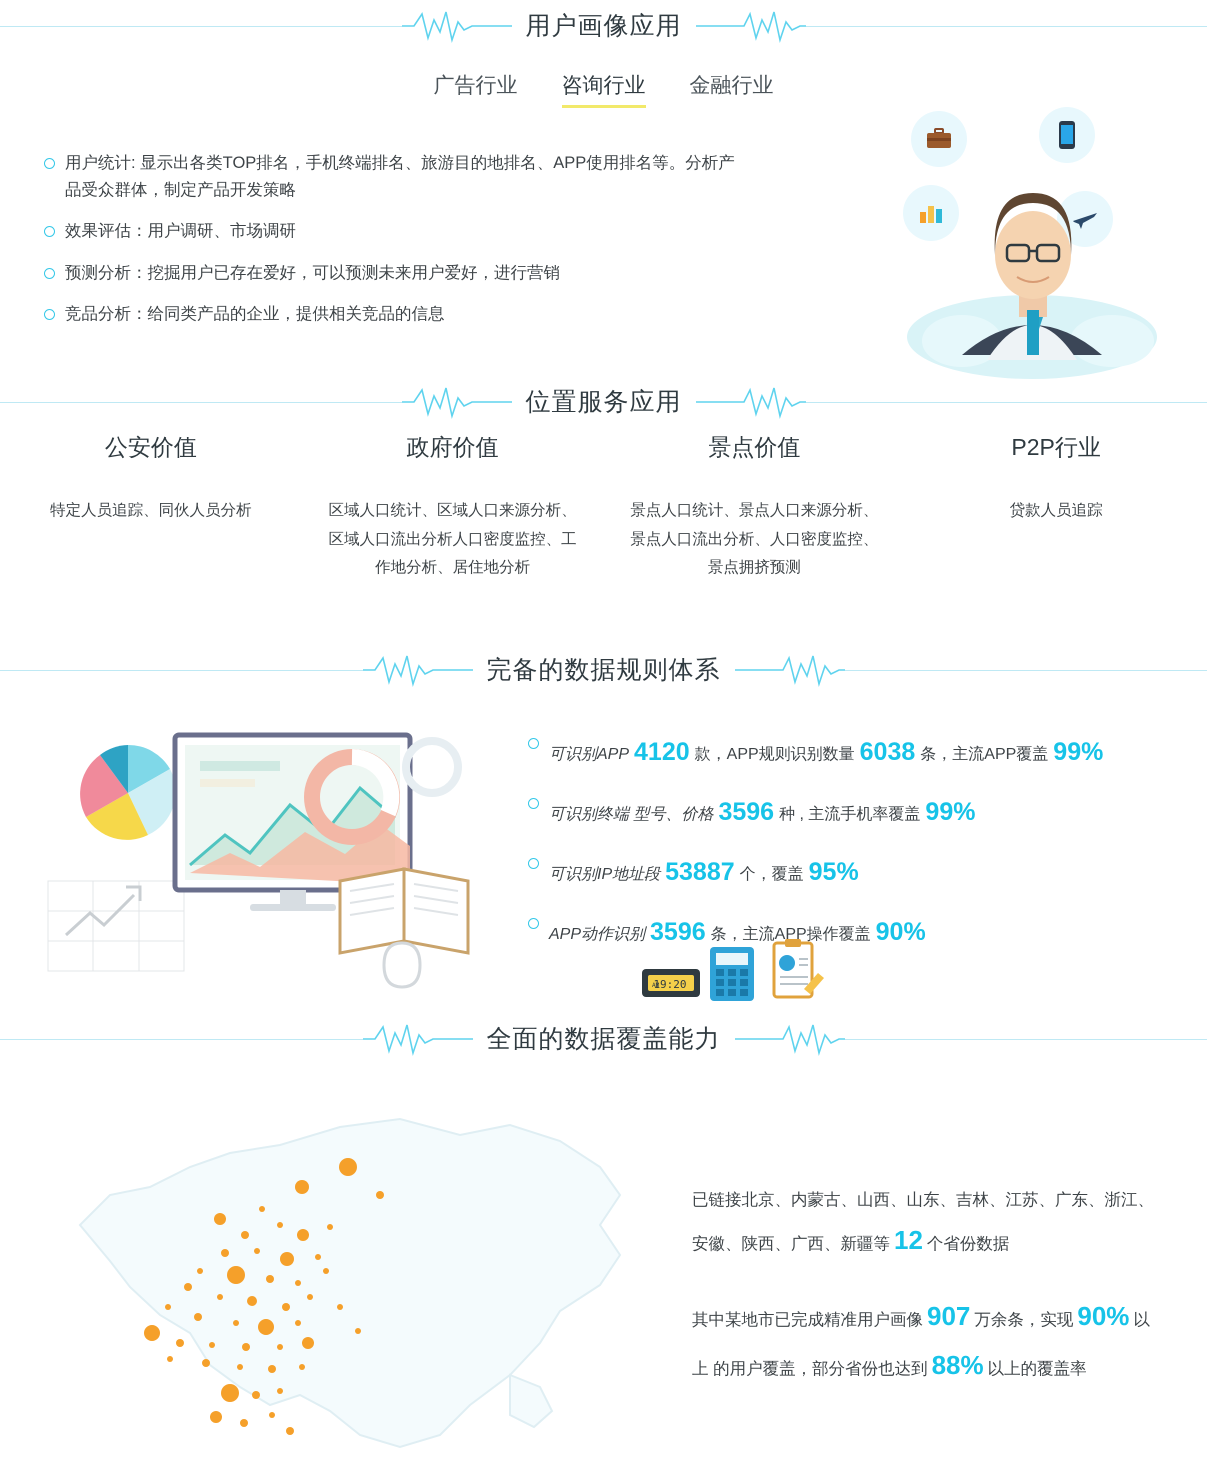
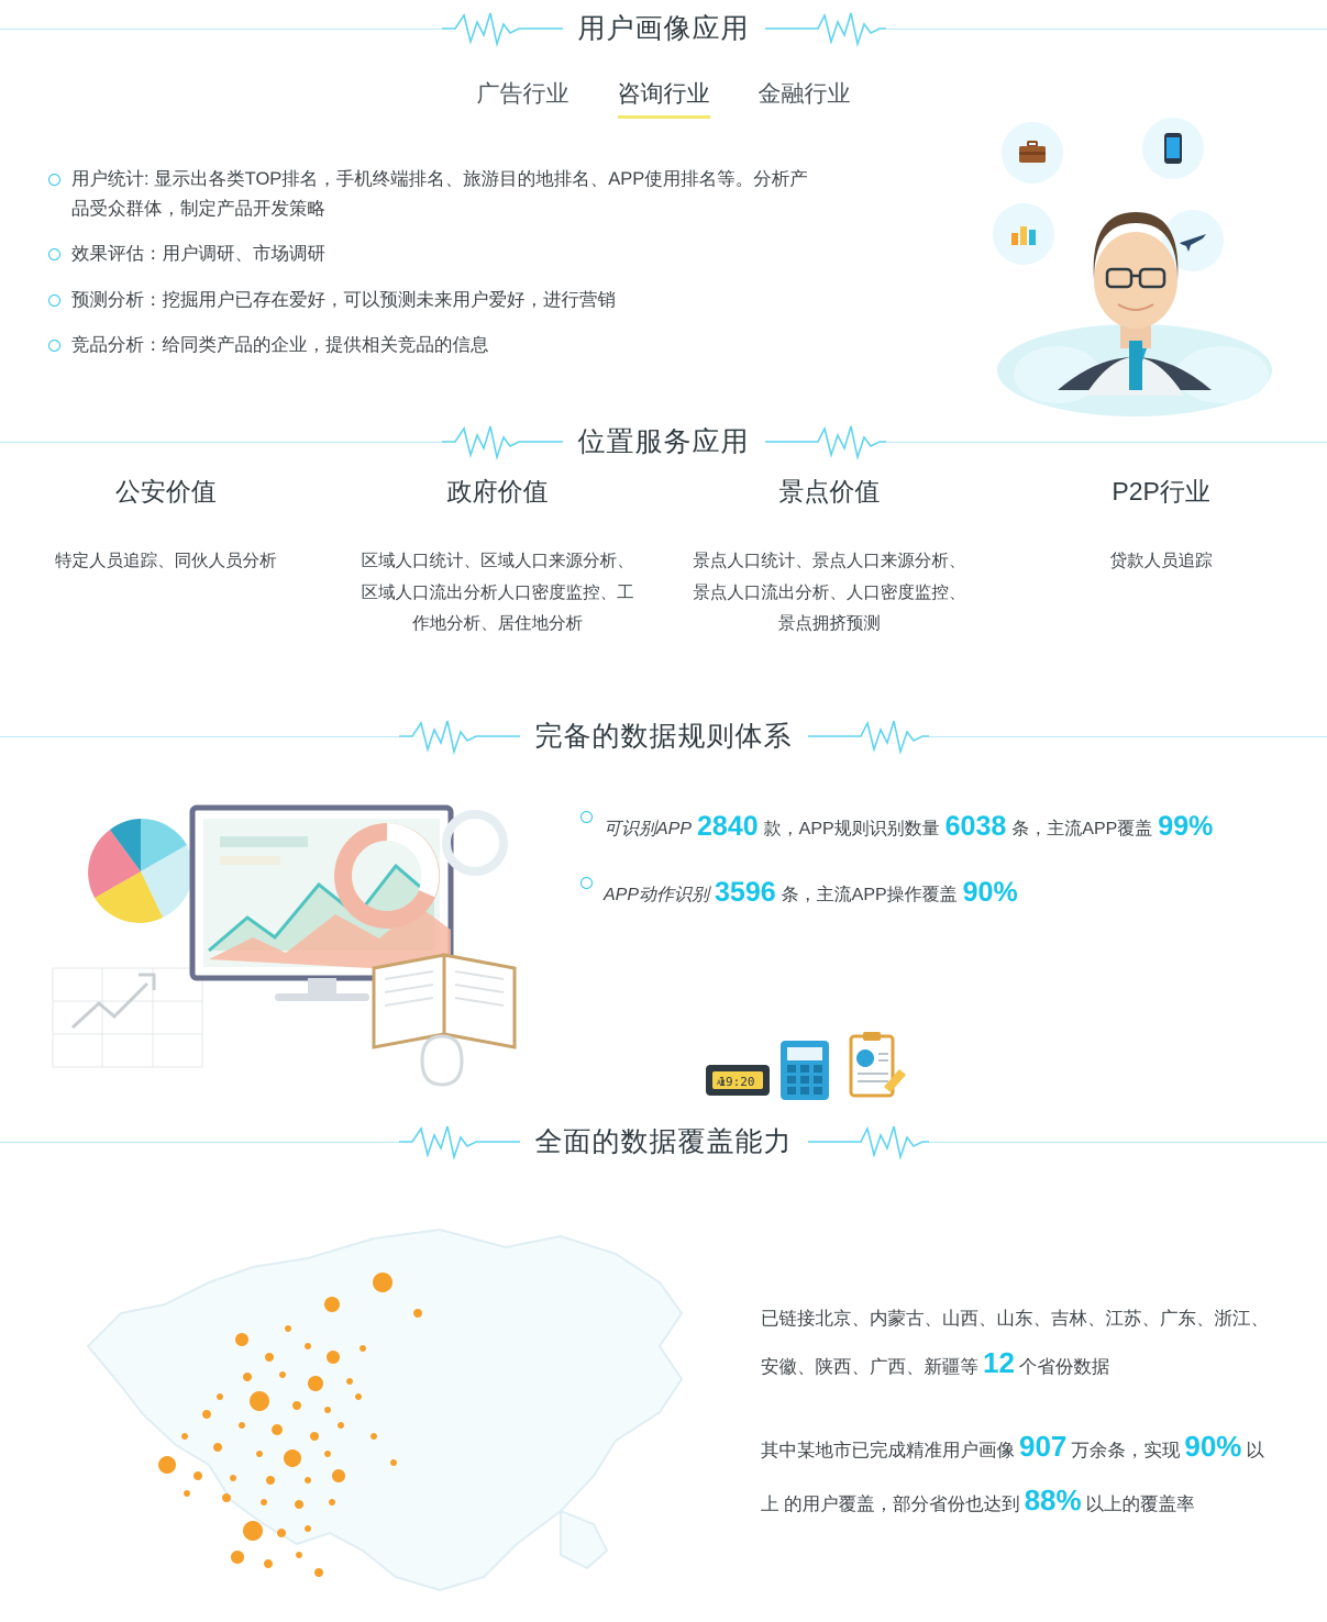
  用户画像应用
  广告行业
  咨询行业
  金融行业
  用户统计: 显示出各类TOP排名，手机终端排名、旅游目的地排名、APP使用排名等。分析产品受众群体，制定产品开发策略
  效果评估：用户调研、市场调研
  预测分析：挖掘用户已存在爱好，可以预测未来用户爱好，进行营销
  竞品分析：给同类产品的企业，提供相关竞品的信息
  位置服务应用
  公安价值
  特定人员追踪、同伙人员分析
  政府价值
  区域人口统计、区域人口来源分析、区域人口流出分析人口密度监控、工作地分析、居住地分析
  景点价值
  景点人口统计、景点人口来源分析、景点人口流出分析、人口密度监控、景点拥挤预测
  P2P行业
  贷款人员追踪
  完备的数据规则体系
- 可识别APP 4120 款，APP规则识别数量 6038 条，主流APP覆盖 99%
+ 可识别APP 2840 款，APP规则识别数量 6038 条，主流APP覆盖 99%
- 可识别终端 型号、价格 3596 种 , 主流手机率覆盖 99%
- 可识别IP地址段 53887 个，覆盖 95%
  APP动作识别 3596 条，主流APP操作覆盖 90%
  19:20
  全面的数据覆盖能力
  已链接北京、内蒙古、山西、山东、吉林、江苏、广东、浙江、安徽、陕西、广西、新疆等 12 个省份数据
  其中某地市已完成精准用户画像 907 万余条，实现 90% 以上 的用户覆盖，部分省份也达到 88% 以上的覆盖率
